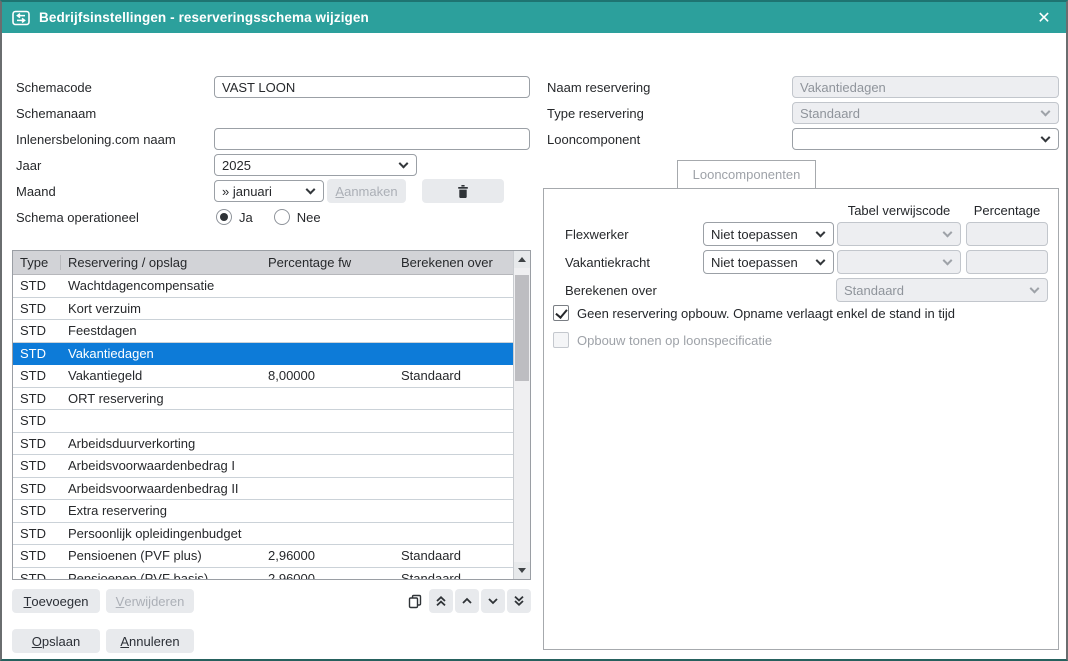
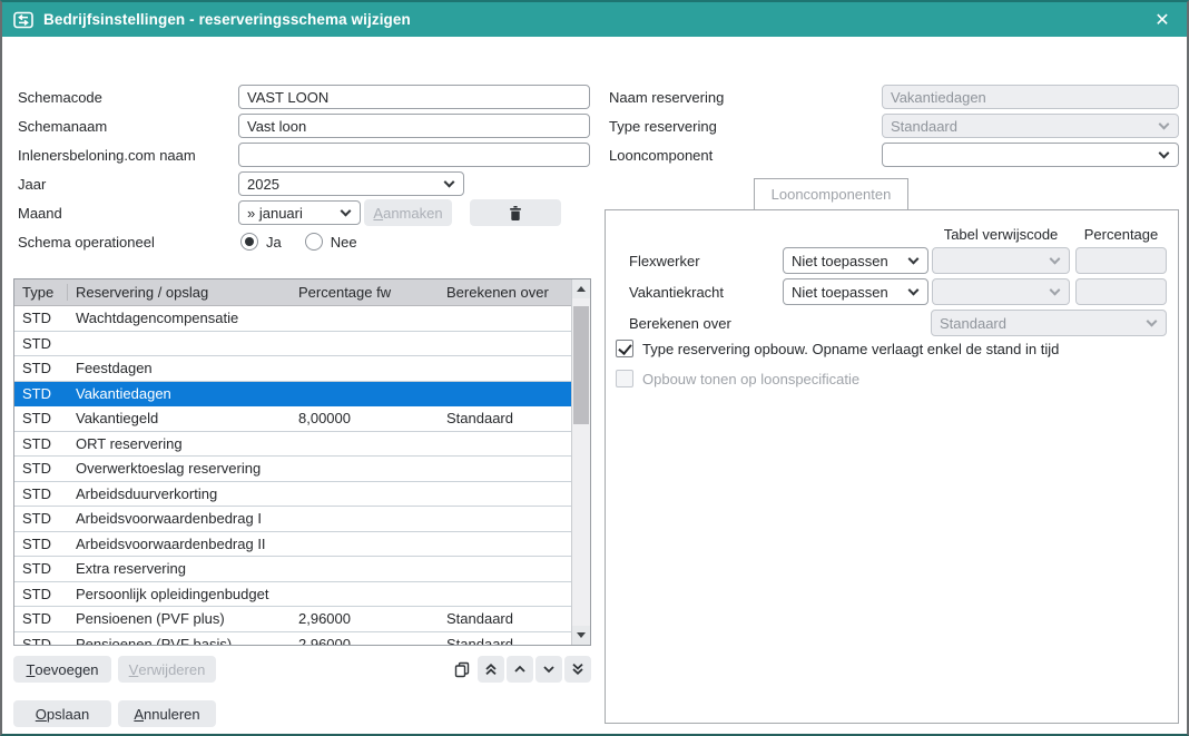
  Bedrijfsinstellingen - reserveringsschema wijzigen
  ✕
  Schemacode
  VAST LOON
  Schemanaam
+ Vast loon
  Inlenersbeloning.com naam
  Jaar
  2025
  Maand
  » januari
  A
  anmaken
  Schema operationeel
  Ja
  Nee
  Type
  Reservering / opslag
  Percentage fw
  Berekenen over
  STD
  Wachtdagencompensatie
  STD
- Kort verzuim
  STD
  Feestdagen
  STD
  Vakantiedagen
  STD
  Vakantiegeld
  8,00000
  Standaard
  STD
  ORT reservering
  STD
+ Overwerktoeslag reservering
  STD
  Arbeidsduurverkorting
  STD
  Arbeidsvoorwaardenbedrag I
  STD
  Arbeidsvoorwaardenbedrag II
  STD
  Extra reservering
  STD
  Persoonlijk opleidingenbudget
  STD
  Pensioenen (PVF plus)
  2,96000
  Standaard
  STD
  Pensioenen (PVF basis)
  2,96000
  Standaard
  T
  oevoegen
  V
  erwijderen
  O
  pslaan
  A
  nnuleren
  Naam reservering
  Vakantiedagen
  Type reservering
  Standaard
  Looncomponent
  Looncomponenten
  Tabel verwijscode
  Percentage
  Flexwerker
  Niet toepassen
  Vakantiekracht
  Niet toepassen
  Berekenen over
  Standaard
- Geen reservering opbouw. Opname verlaagt enkel de stand in tijd
+ Type reservering opbouw. Opname verlaagt enkel de stand in tijd
  Opbouw tonen op loonspecificatie
